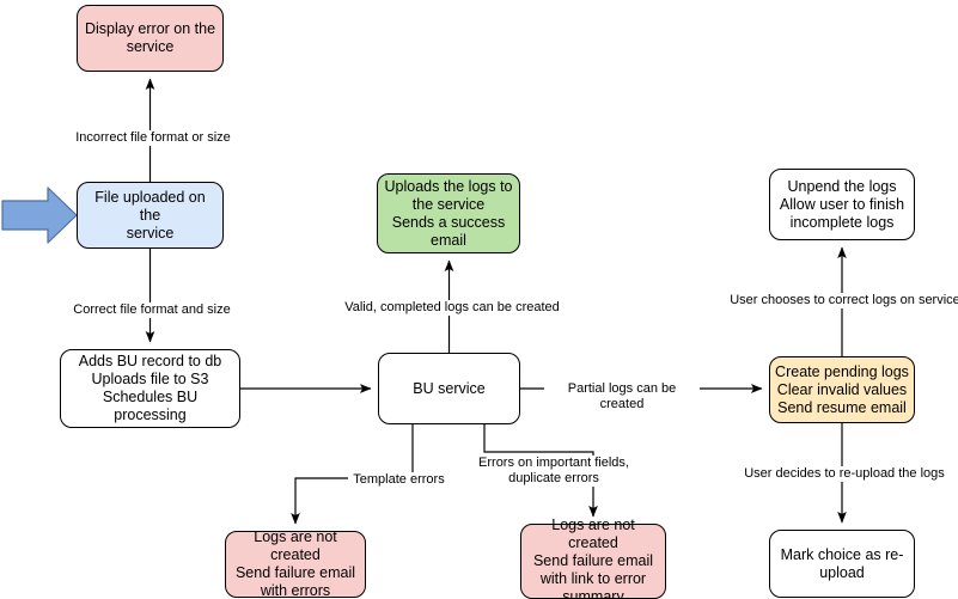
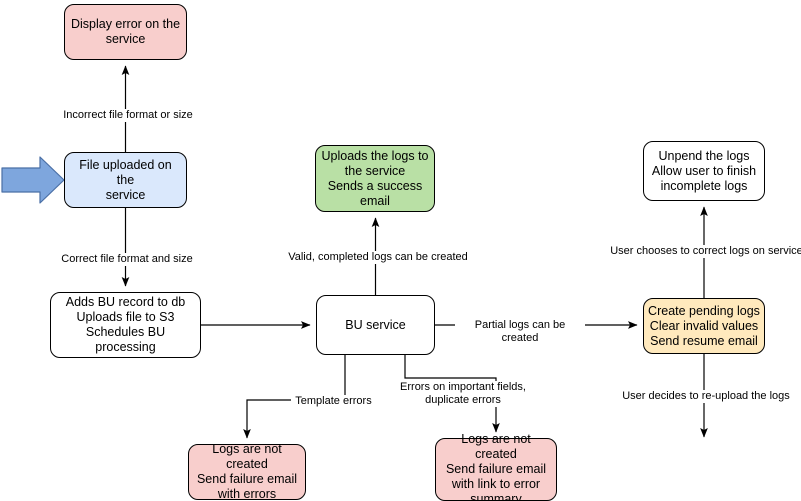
  Display error on the
  service
  File uploaded on the
  service
  Uploads the logs to
  the service
  Sends a success
  email
  Unpend the logs
  Allow user to finish
  incomplete logs
  Adds BU record to db
  Uploads file to S3
  Schedules BU processing
  BU service
  Create pending logs
  Clear invalid values
  Send resume email
  Logs are not created
  Send failure email
  with errors
  Logs are not created
  Send failure email
  with link to error
  summary
- Mark choice as re-
- upload
  Incorrect file format or size
  Correct file format and size
  Valid, completed logs can be created
  User chooses to correct logs on service
  Partial logs can be created
  Template errors
  Errors on important fields,
  duplicate errors
  User decides to re-upload the logs
